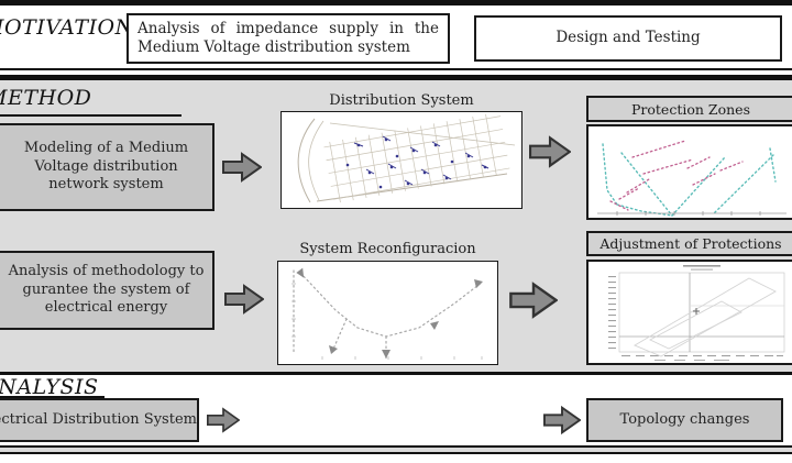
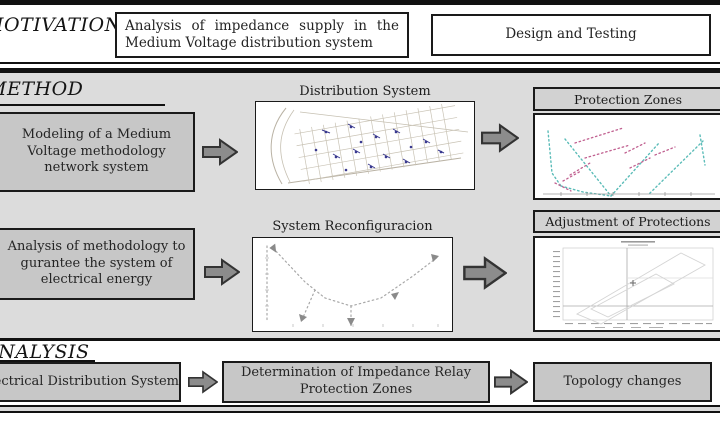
  OTIVATION
  Analysis of impedance supply in the Medium Voltage distribution system
  Design and Testing
  ETHOD
- Modeling of a Medium Voltage distribution network system
+ Modeling of a Medium Voltage methodology network system
  Distribution System
  Protection Zones
  Analysis of methodology to gurantee the system of electrical energy
  System Reconfiguracion
  Adjustment of Protections
  NALYSIS
  ctrical Distribution System
+ Determination of Impedance Relay Protection Zones
  Topology changes
